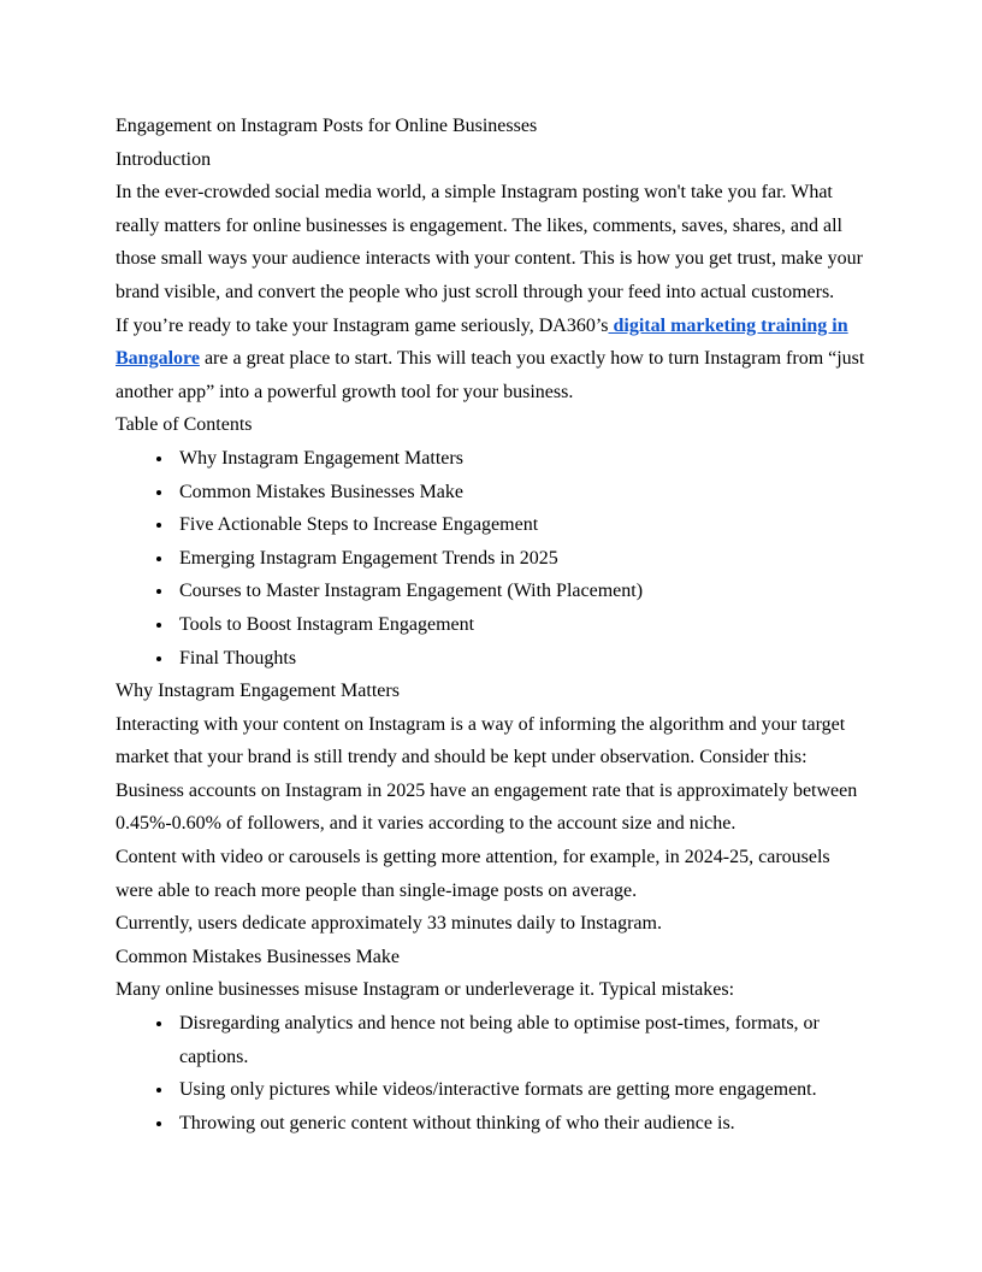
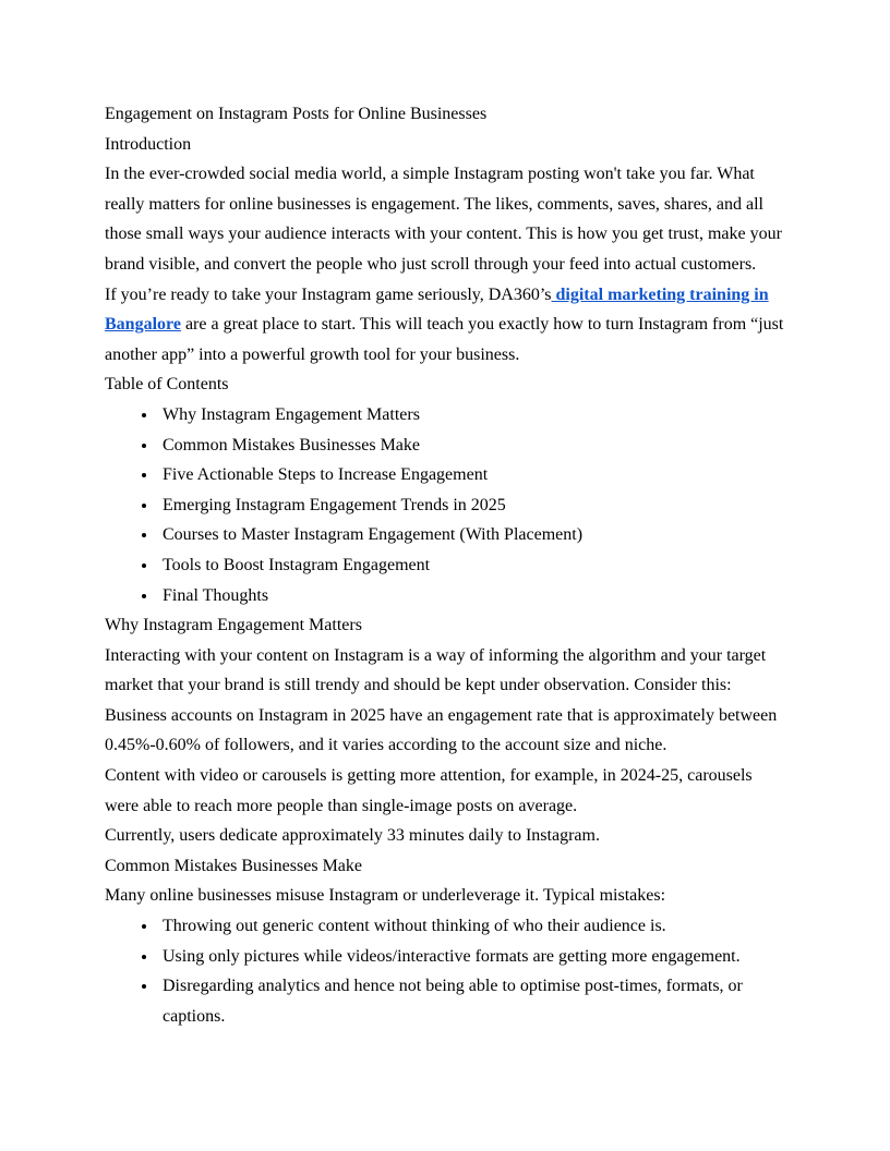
  Engagement on Instagram Posts for Online Businesses
  Introduction
  In the ever-crowded social media world, a simple Instagram posting won't take you far. What really matters for online businesses is engagement. The likes, comments, saves, shares, and all those small ways your audience interacts with your content. This is how you get trust, make your brand visible, and convert the people who just scroll through your feed into actual customers.
  If you’re ready to take your Instagram game seriously, DA360’s digital marketing training in Bangalore are a great place to start. This will teach you exactly how to turn Instagram from “just another app” into a powerful growth tool for your business.
  Table of Contents
  Why Instagram Engagement Matters
  Common Mistakes Businesses Make
  Five Actionable Steps to Increase Engagement
  Emerging Instagram Engagement Trends in 2025
  Courses to Master Instagram Engagement (With Placement)
  Tools to Boost Instagram Engagement
  Final Thoughts
  Why Instagram Engagement Matters
  Interacting with your content on Instagram is a way of informing the algorithm and your target market that your brand is still trendy and should be kept under observation. Consider this:
  Business accounts on Instagram in 2025 have an engagement rate that is approximately between 0.45%-0.60% of followers, and it varies according to the account size and niche.
  Content with video or carousels is getting more attention, for example, in 2024-25, carousels were able to reach more people than single-image posts on average.
  Currently, users dedicate approximately 33 minutes daily to Instagram.
  Common Mistakes Businesses Make
  Many online businesses misuse Instagram or underleverage it. Typical mistakes:
- Disregarding analytics and hence not being able to optimise post-times, formats, or captions.
+ Throwing out generic content without thinking of who their audience is.
  Using only pictures while videos/interactive formats are getting more engagement.
- Throwing out generic content without thinking of who their audience is.
+ Disregarding analytics and hence not being able to optimise post-times, formats, or captions.
